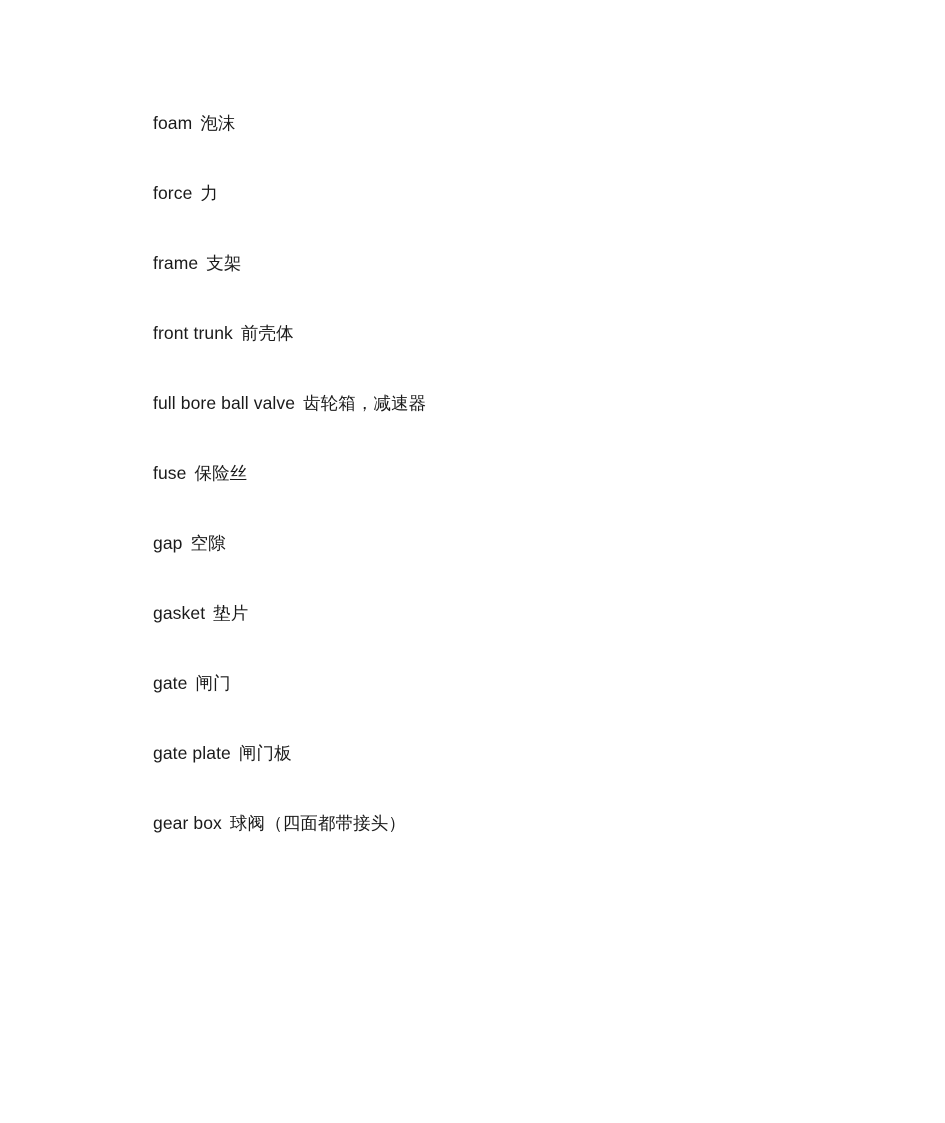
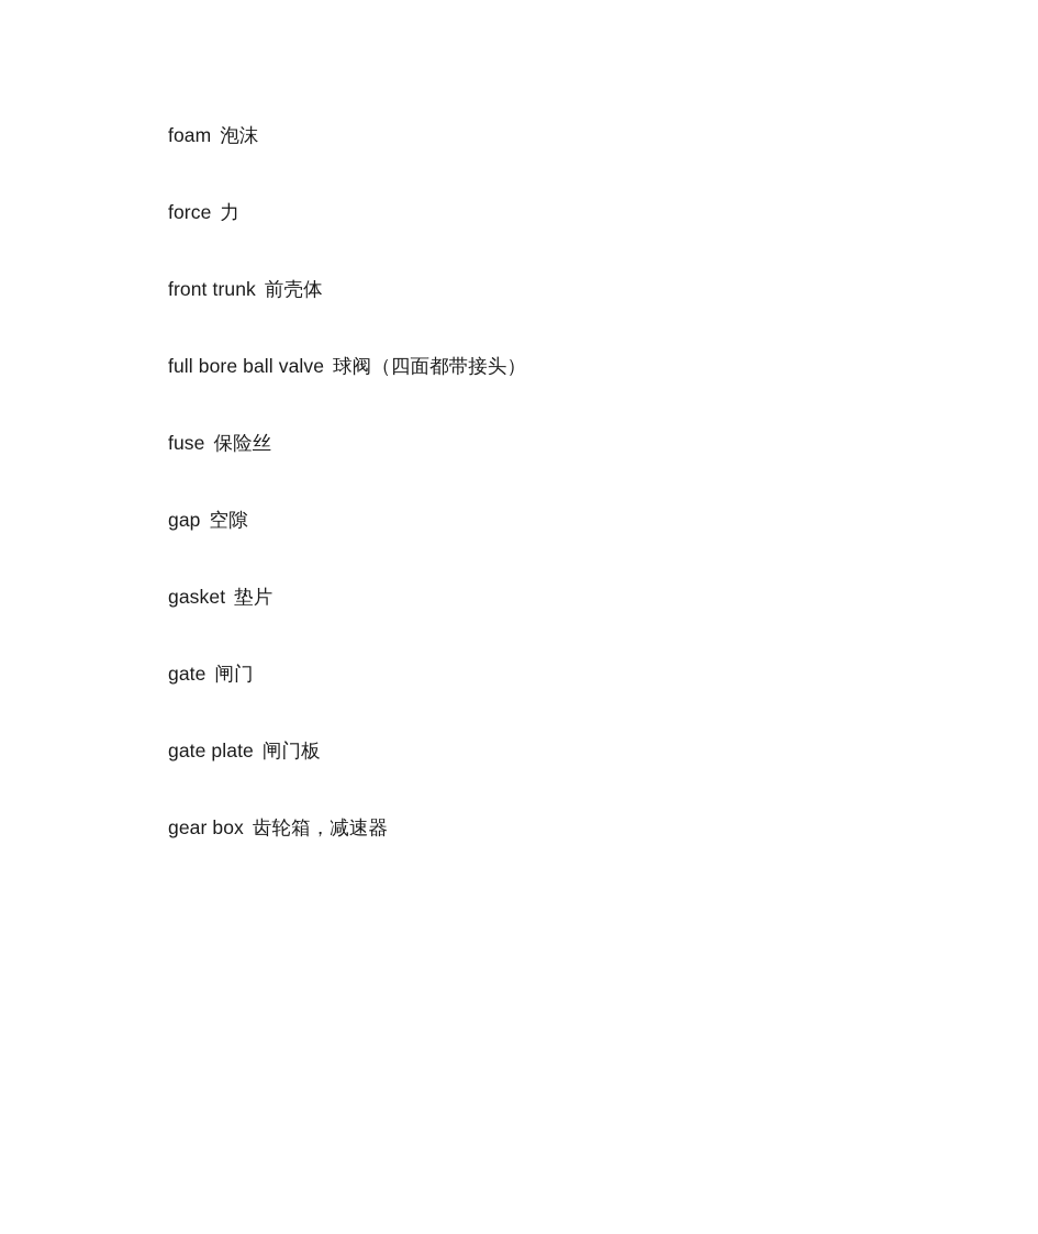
  foam 泡沫
  force 力
- frame 支架
  front trunk 前壳体
- full bore ball valve 齿轮箱，减速器
+ full bore ball valve 球阀（四面都带接头）
  fuse 保险丝
  gap 空隙
  gasket 垫片
  gate 闸门
  gate plate 闸门板
- gear box 球阀（四面都带接头）
+ gear box 齿轮箱，减速器
